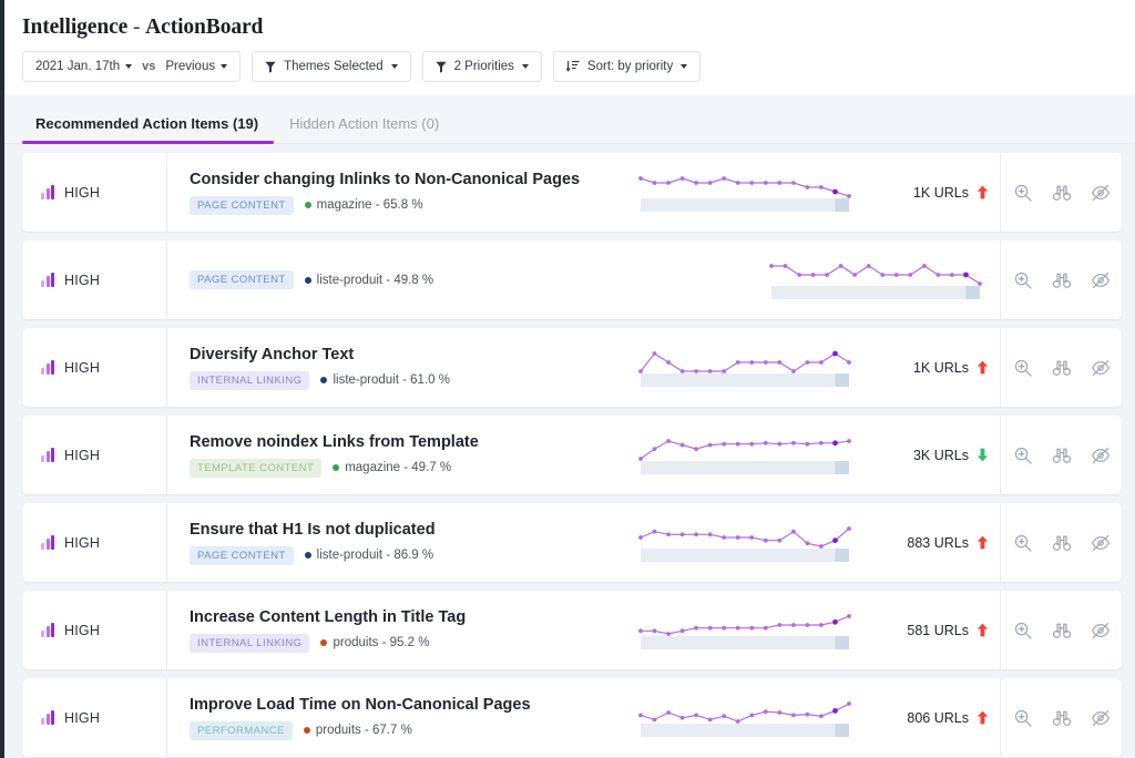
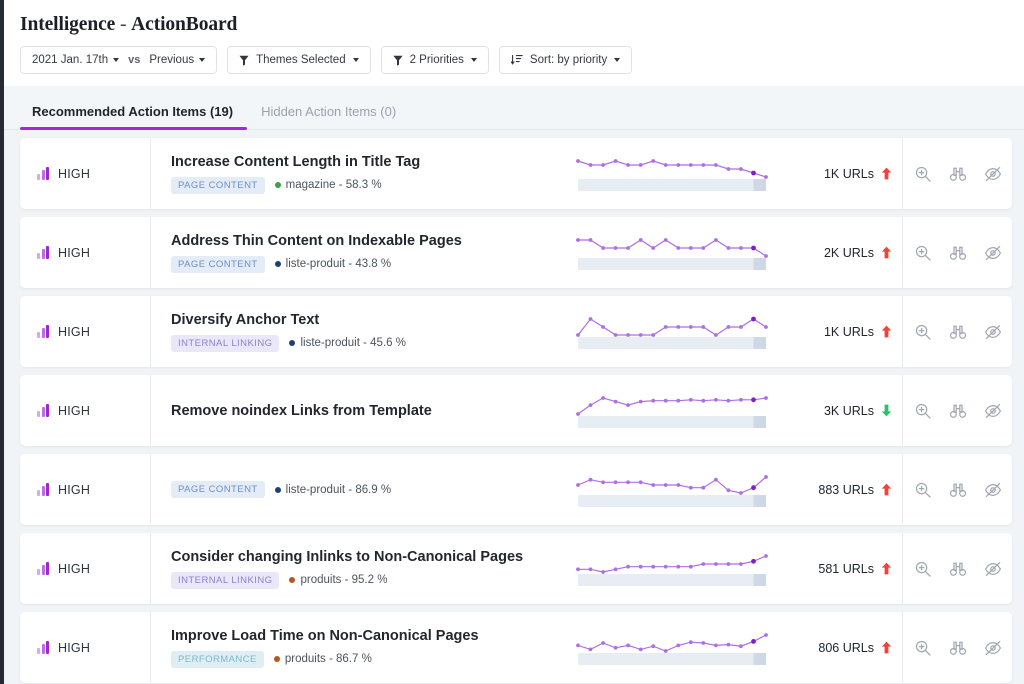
  Intelligence - ActionBoard
  2021 Jan. 17th
  vs
  Previous
  Themes Selected
  2 Priorities
  Sort: by priority
  Recommended Action Items (19)
  Hidden Action Items (0)
  HIGH
- Consider changing Inlinks to Non-Canonical Pages
+ Increase Content Length in Title Tag
  PAGE CONTENT
- magazine - 65.8 %
+ magazine - 58.3 %
  1K URLs
  HIGH
+ Address Thin Content on Indexable Pages
  PAGE CONTENT
- liste-produit - 49.8 %
+ liste-produit - 43.8 %
+ 2K URLs
  HIGH
  Diversify Anchor Text
  INTERNAL LINKING
- liste-produit - 61.0 %
+ liste-produit - 45.6 %
  1K URLs
  HIGH
  Remove noindex Links from Template
- TEMPLATE CONTENT
- magazine - 49.7 %
  3K URLs
  HIGH
- Ensure that H1 Is not duplicated
  PAGE CONTENT
  liste-produit - 86.9 %
  883 URLs
  HIGH
- Increase Content Length in Title Tag
+ Consider changing Inlinks to Non-Canonical Pages
  INTERNAL LINKING
  produits - 95.2 %
  581 URLs
  HIGH
  Improve Load Time on Non-Canonical Pages
  PERFORMANCE
- produits - 67.7 %
+ produits - 86.7 %
  806 URLs
